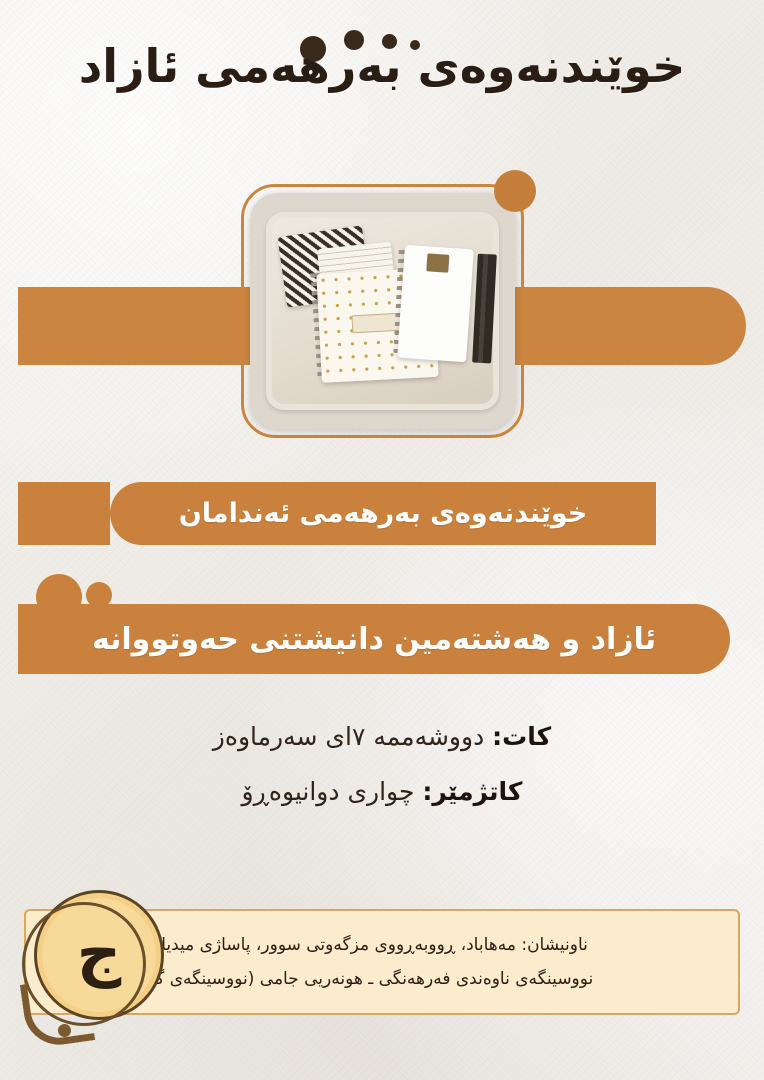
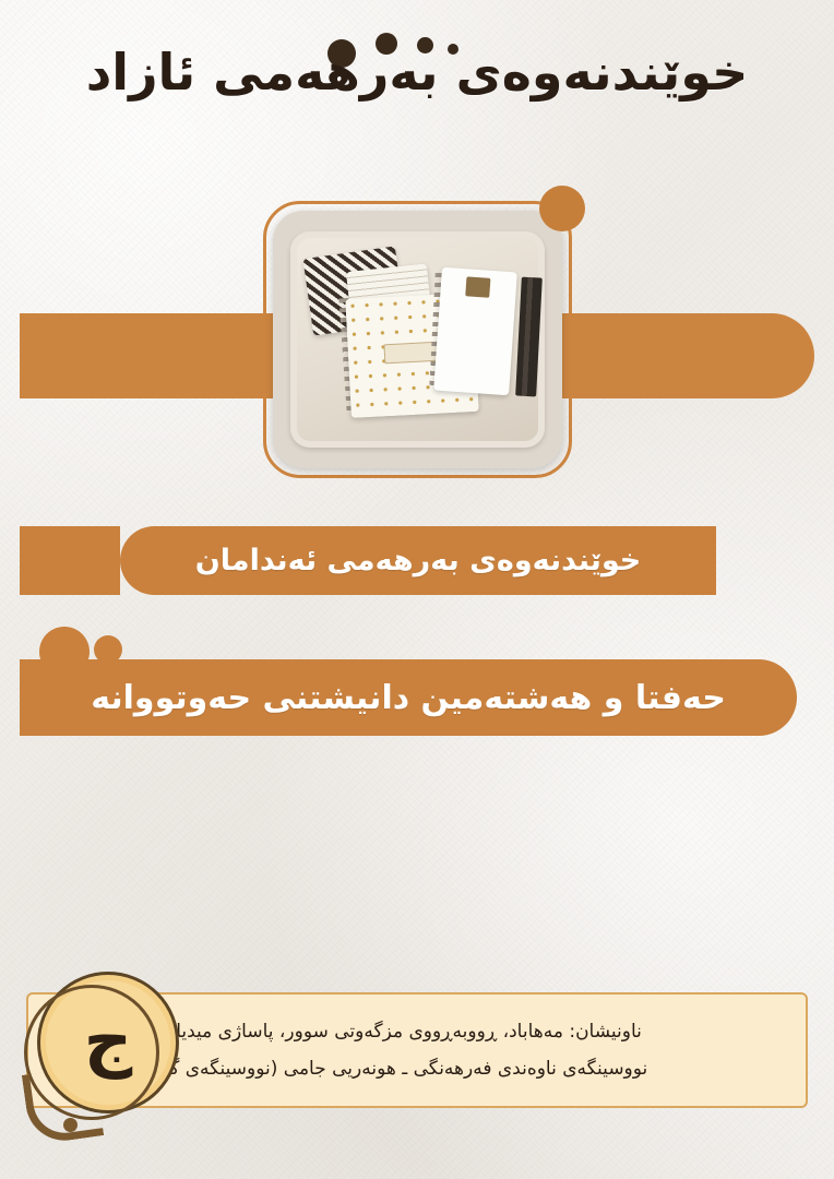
  خوێندنەوەی بەرهەمی ئازاد
  خوێندنەوەی بەرهەمی ئەندامان
- ئازاد و هەشتەمین دانیشتنی حەوتووانە
+ حەفتا و هەشتەمین دانیشتنی حەوتووانە
- کات: دووشەممە ٧ای سەرماوەز
- کاتژمێر: چواری دوانیوەڕۆ
  ناونیشان: مەهاباد، ڕووبەڕووی مزگەوتی سوور، پاساژی میدیا
  نووسینگەی ناوەندی فەرهەنگی ـ هونەریی جامی (نووسینگەی گ
  ج
